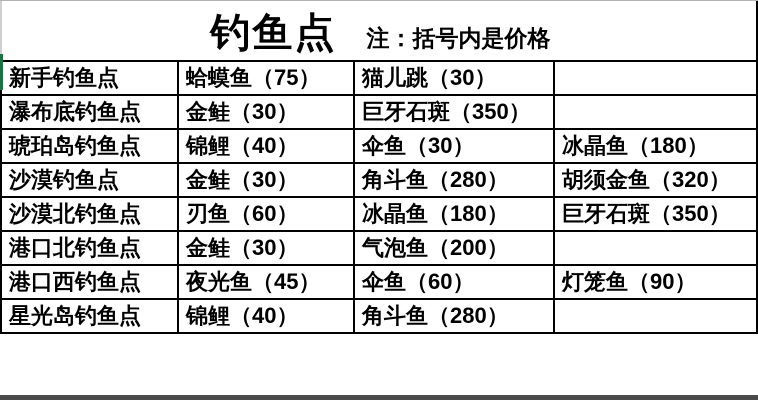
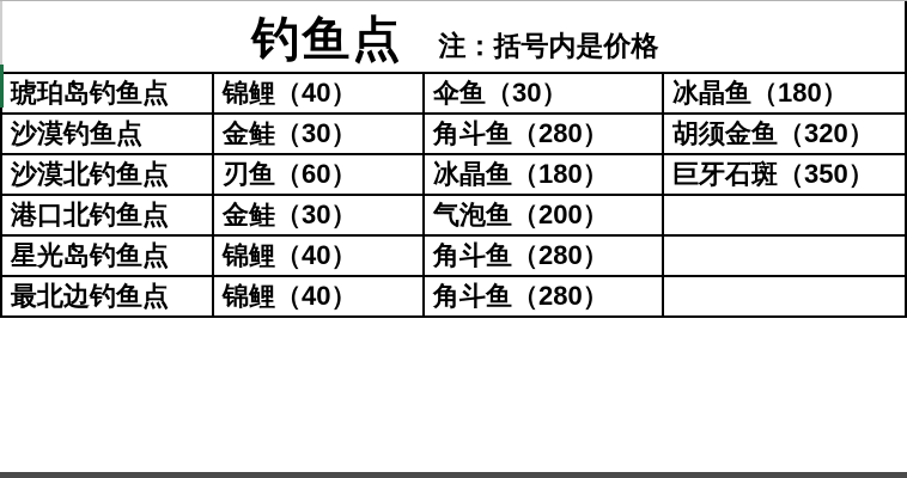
  钓鱼点 注：括号内是价格
- 新手钓鱼点	蛤蟆鱼（75）	猫儿跳（30）
- 瀑布底钓鱼点	金鲑（30）	巨牙石斑（350）
  琥珀岛钓鱼点	锦鲤（40）	伞鱼（30）	冰晶鱼（180）
  沙漠钓鱼点	金鲑（30）	角斗鱼（280）	胡须金鱼（320）
  沙漠北钓鱼点	刃鱼（60）	冰晶鱼（180）	巨牙石斑（350）
  港口北钓鱼点	金鲑（30）	气泡鱼（200）
- 港口西钓鱼点	夜光鱼（45）	伞鱼（60）	灯笼鱼（90）
  星光岛钓鱼点	锦鲤（40）	角斗鱼（280）
+ 最北边钓鱼点	锦鲤（40）	角斗鱼（280）
